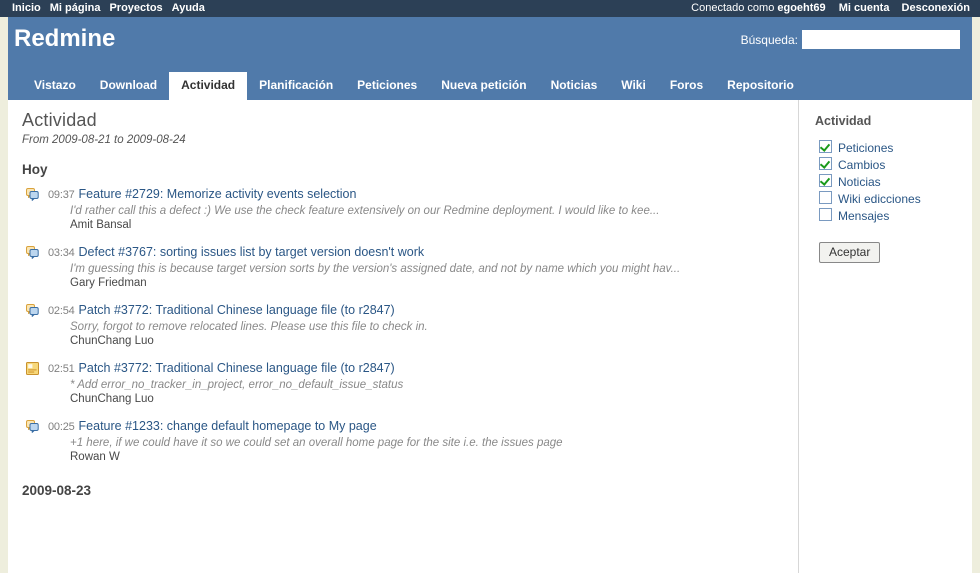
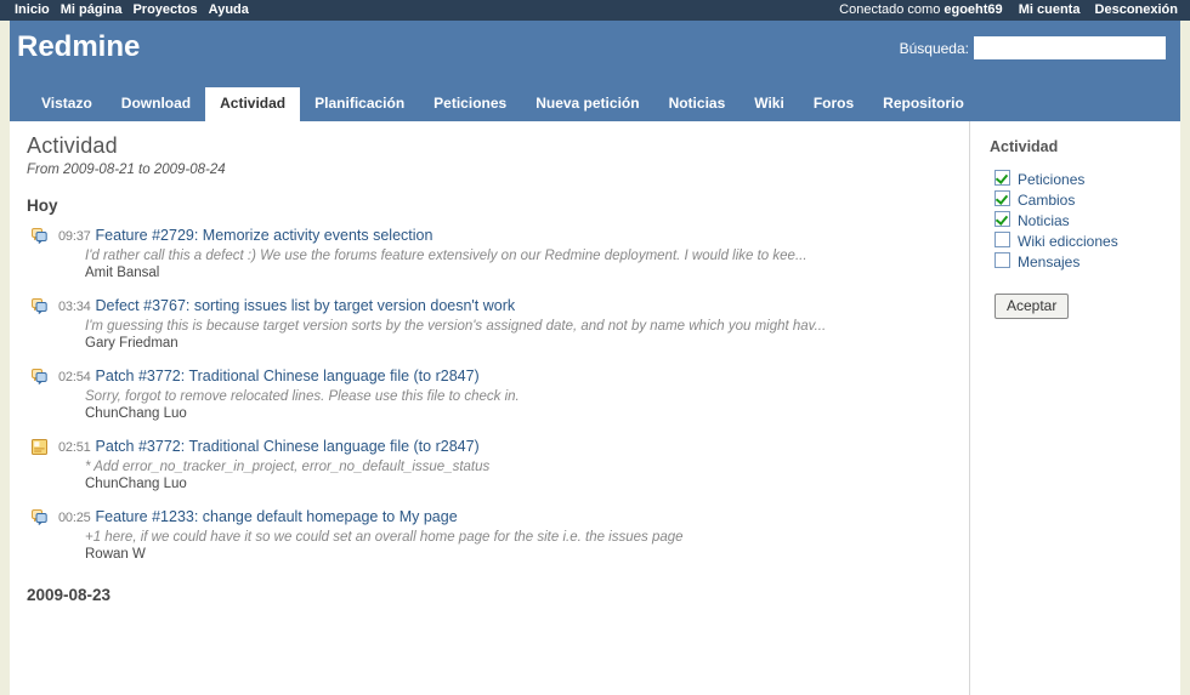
  Inicio Mi página Proyectos Ayuda
  Conectado como egoeht69 Mi cuenta Desconexión
  Redmine
  Búsqueda:
  Vistazo
  Download
  Actividad
  Planificación
  Peticiones
  Nueva petición
  Noticias
  Wiki
  Foros
  Repositorio
  Actividad
  From 2009-08-21 to 2009-08-24
  Hoy
  09:37 Feature #2729: Memorize activity events selection
- I'd rather call this a defect :) We use the check feature extensively on our Redmine deployment. I would like to kee...
+ I'd rather call this a defect :) We use the forums feature extensively on our Redmine deployment. I would like to kee...
  Amit Bansal
  03:34 Defect #3767: sorting issues list by target version doesn't work
  I'm guessing this is because target version sorts by the version's assigned date, and not by name which you might hav...
  Gary Friedman
  02:54 Patch #3772: Traditional Chinese language file (to r2847)
  Sorry, forgot to remove relocated lines. Please use this file to check in.
  ChunChang Luo
  02:51 Patch #3772: Traditional Chinese language file (to r2847)
  * Add error_no_tracker_in_project, error_no_default_issue_status
  ChunChang Luo
  00:25 Feature #1233: change default homepage to My page
  +1 here, if we could have it so we could set an overall home page for the site i.e. the issues page
  Rowan W
  2009-08-23
  Actividad
  Peticiones
  Cambios
  Noticias
  Wiki edicciones
  Mensajes
  Aceptar
